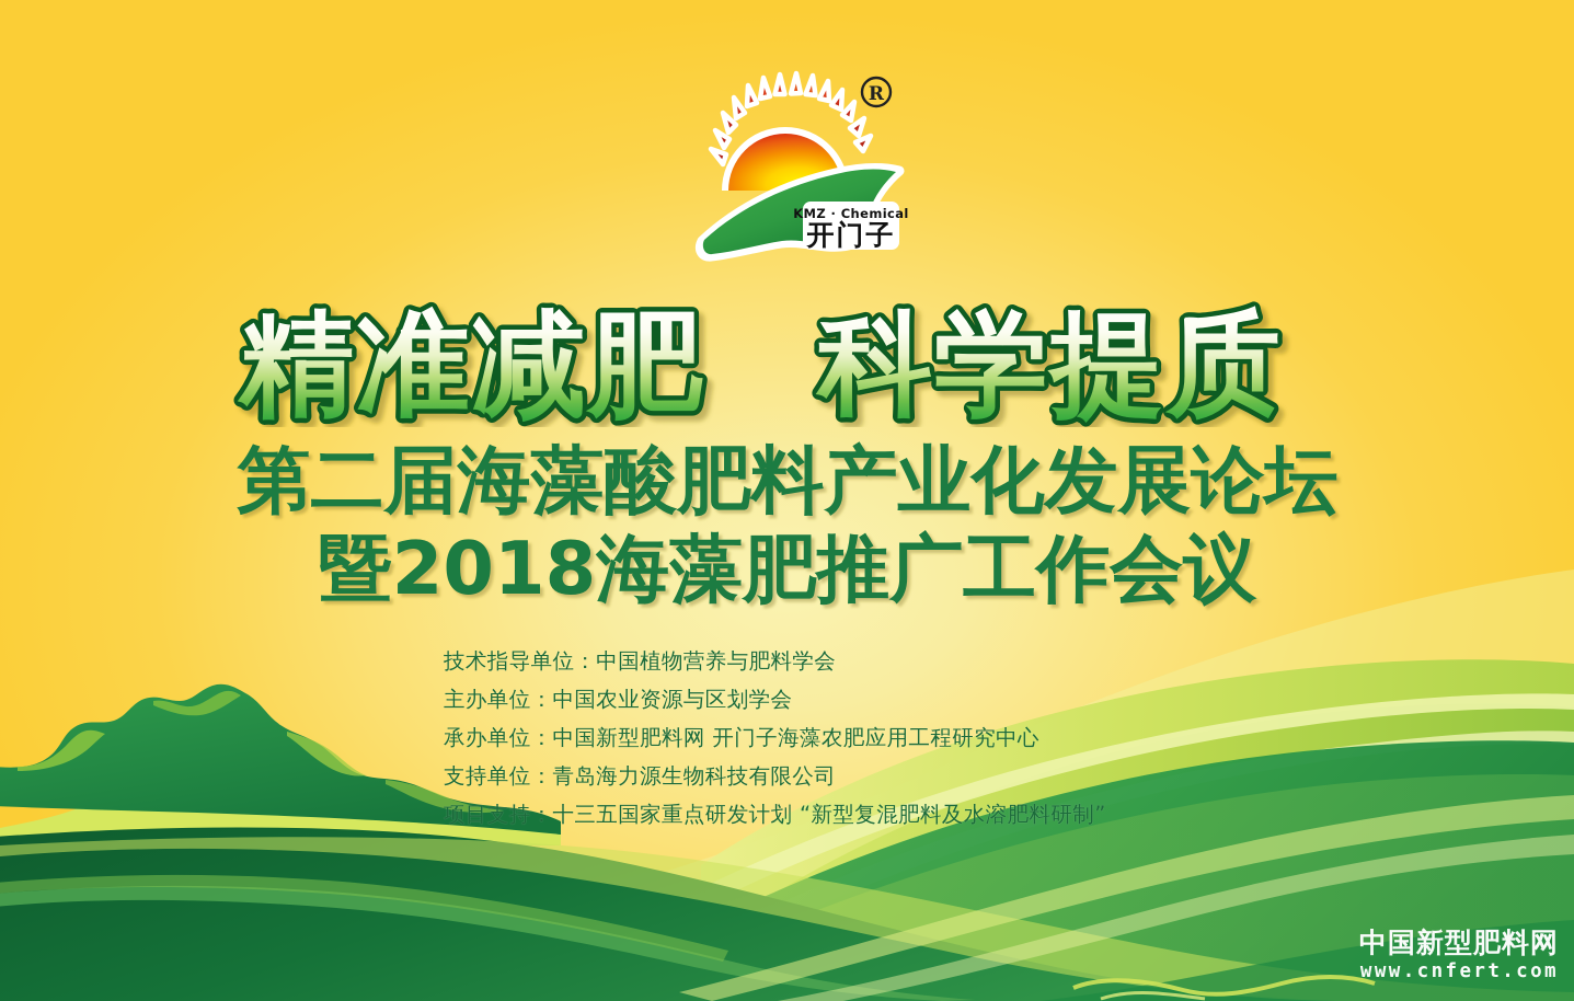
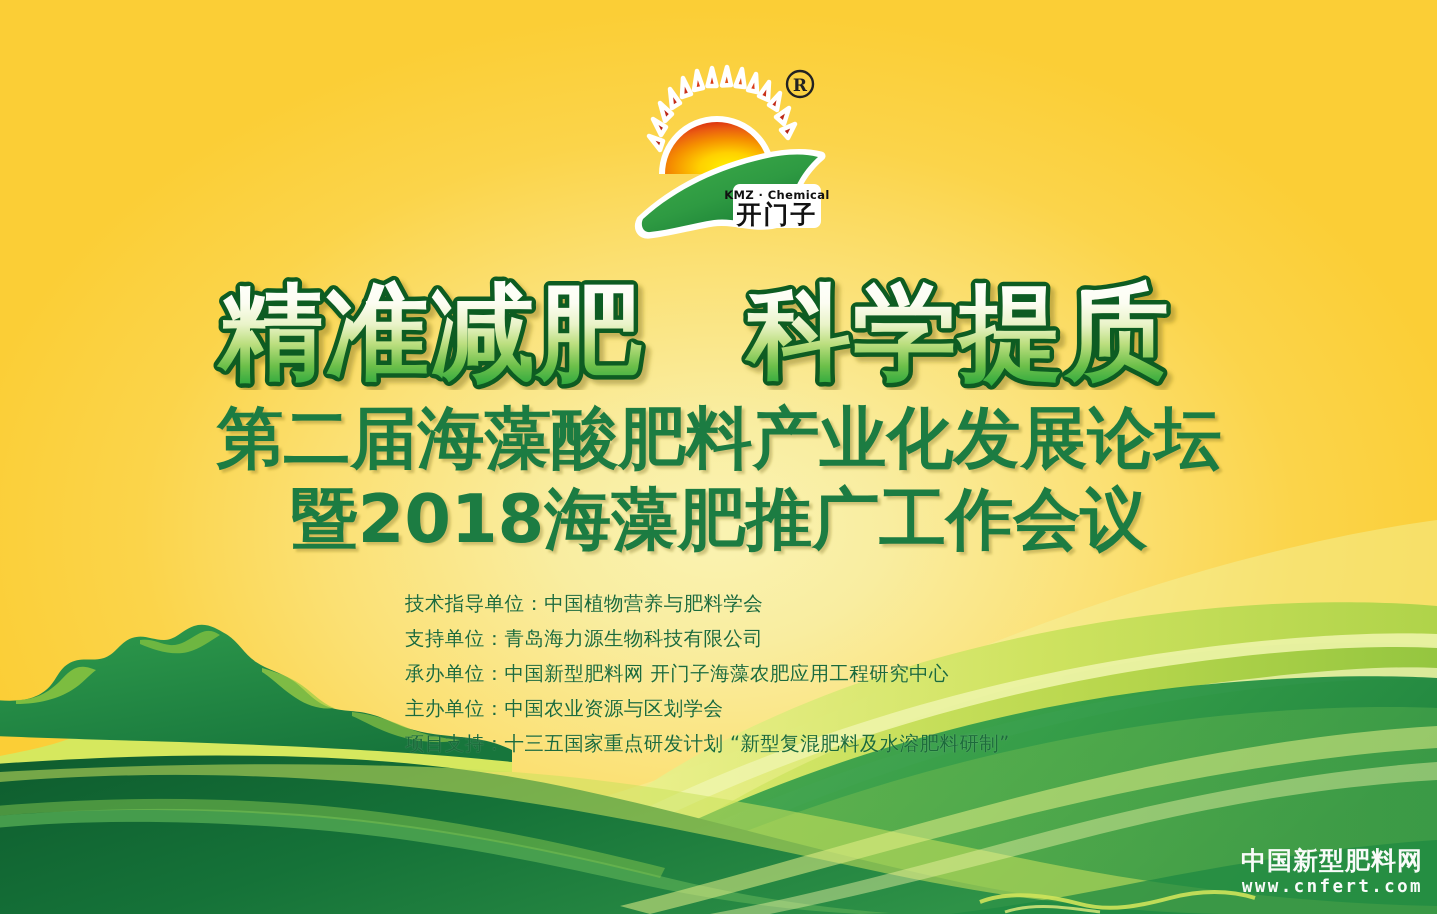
  KMZ · Chemical
  开门子
  R
  精准减肥
  科学提质
  第二届海藻酸肥料产业化发展论坛
  暨2018海藻肥推广工作会议
  技术指导单位：中国植物营养与肥料学会
- 主办单位：中国农业资源与区划学会
+ 支持单位：青岛海力源生物科技有限公司
  承办单位：中国新型肥料网 开门子海藻农肥应用工程研究中心
- 支持单位：青岛海力源生物科技有限公司
+ 主办单位：中国农业资源与区划学会
  项目支持：十三五国家重点研发计划 “新型复混肥料及水溶肥料研制”
  中国新型肥料网
  www.cnfert.com
